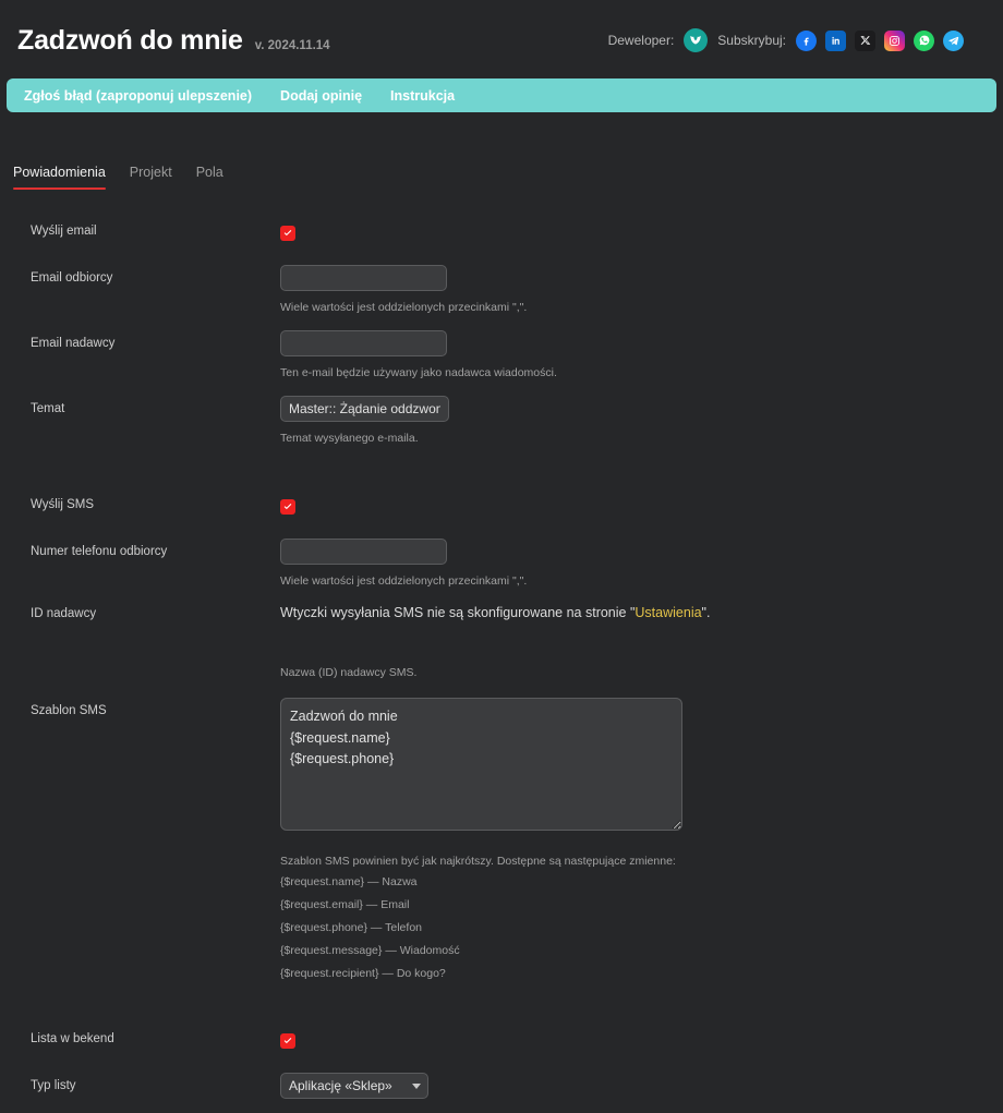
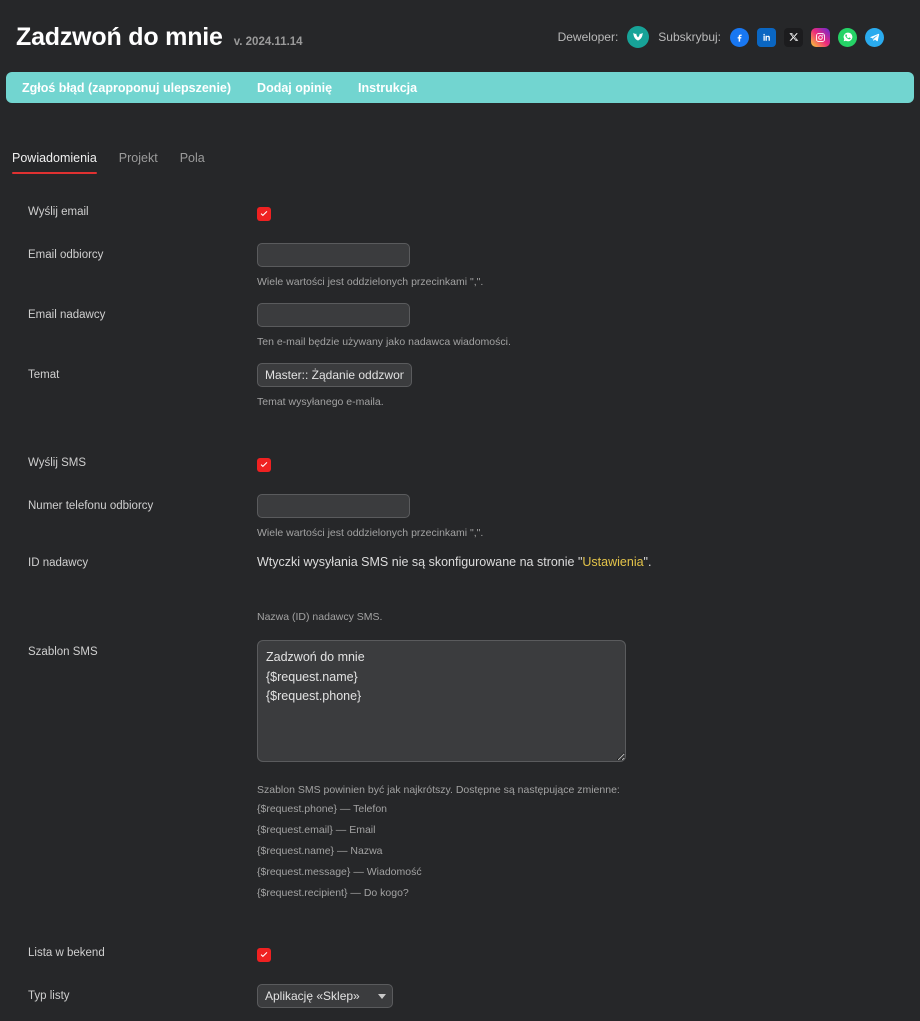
  Zadzwoń do mnie
  v. 2024.11.14
  Deweloper:
  Subskrybuj:
  Zgłoś błąd (zaproponuj ulepszenie)
  Dodaj opinię
  Instrukcja
  Powiadomienia
  Projekt
  Pola
  Wyślij email
  Email odbiorcy
  Wiele wartości jest oddzielonych przecinkami ",".
  Email nadawcy
  Ten e-mail będzie używany jako nadawca wiadomości.
  Temat
  Master:: Żądanie oddzwon
  Temat wysyłanego e-maila.
  Wyślij SMS
  Numer telefonu odbiorcy
  Wiele wartości jest oddzielonych przecinkami ",".
  ID nadawcy
  Wtyczki wysyłania SMS nie są skonfigurowane na stronie "Ustawienia".
  Nazwa (ID) nadawcy SMS.
  Szablon SMS
  Zadzwoń do mnie
  {$request.name}
  {$request.phone}
  Szablon SMS powinien być jak najkrótszy. Dostępne są następujące zmienne:
- {$request.name} — Nazwa
+ {$request.phone} — Telefon
  {$request.email} — Email
- {$request.phone} — Telefon
+ {$request.name} — Nazwa
  {$request.message} — Wiadomość
  {$request.recipient} — Do kogo?
  Lista w bekend
  Typ listy
  Aplikację «Sklep»
